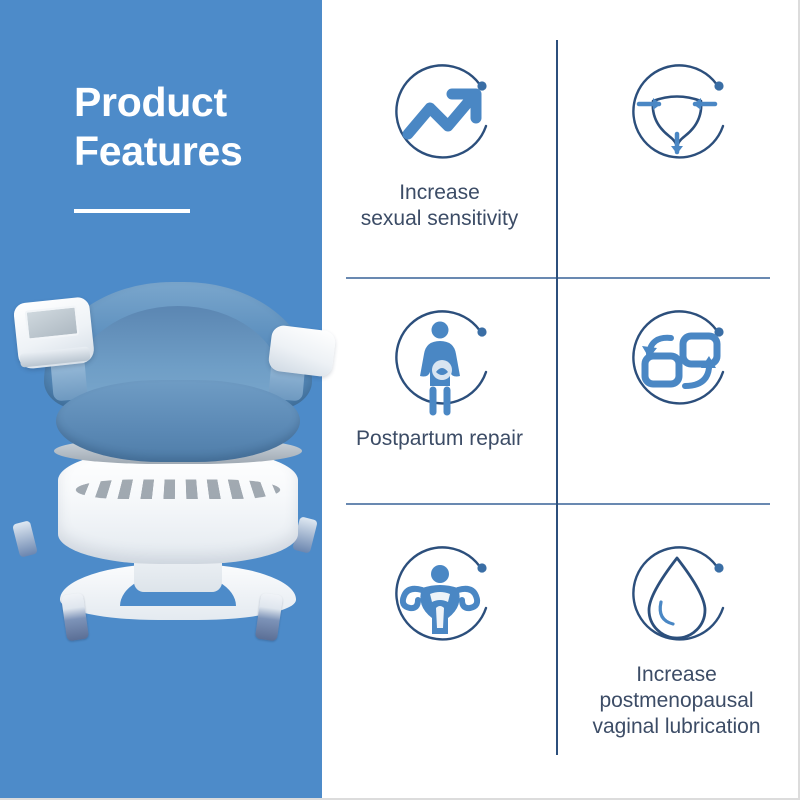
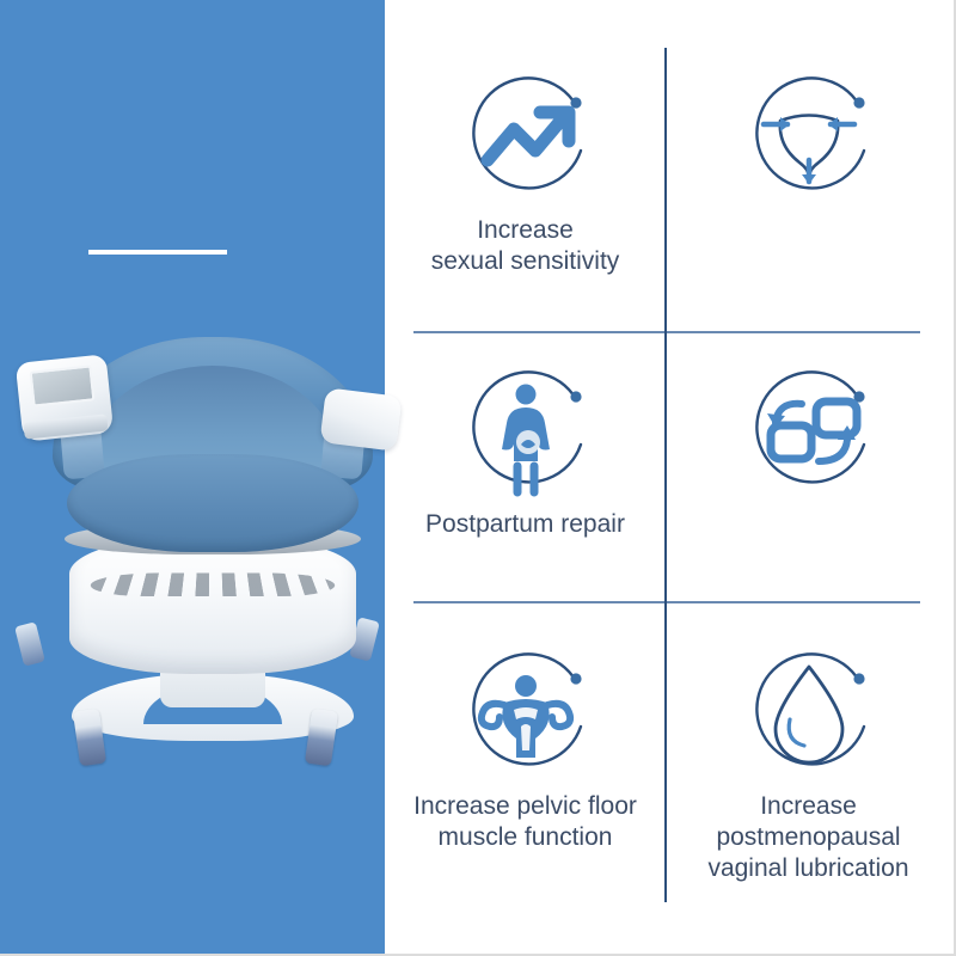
- Product
- Features
  Increase
  sexual sensitivity
  Postpartum repair
+ Increase pelvic floor
+ muscle function
  Increase
  postmenopausal
  vaginal lubrication
